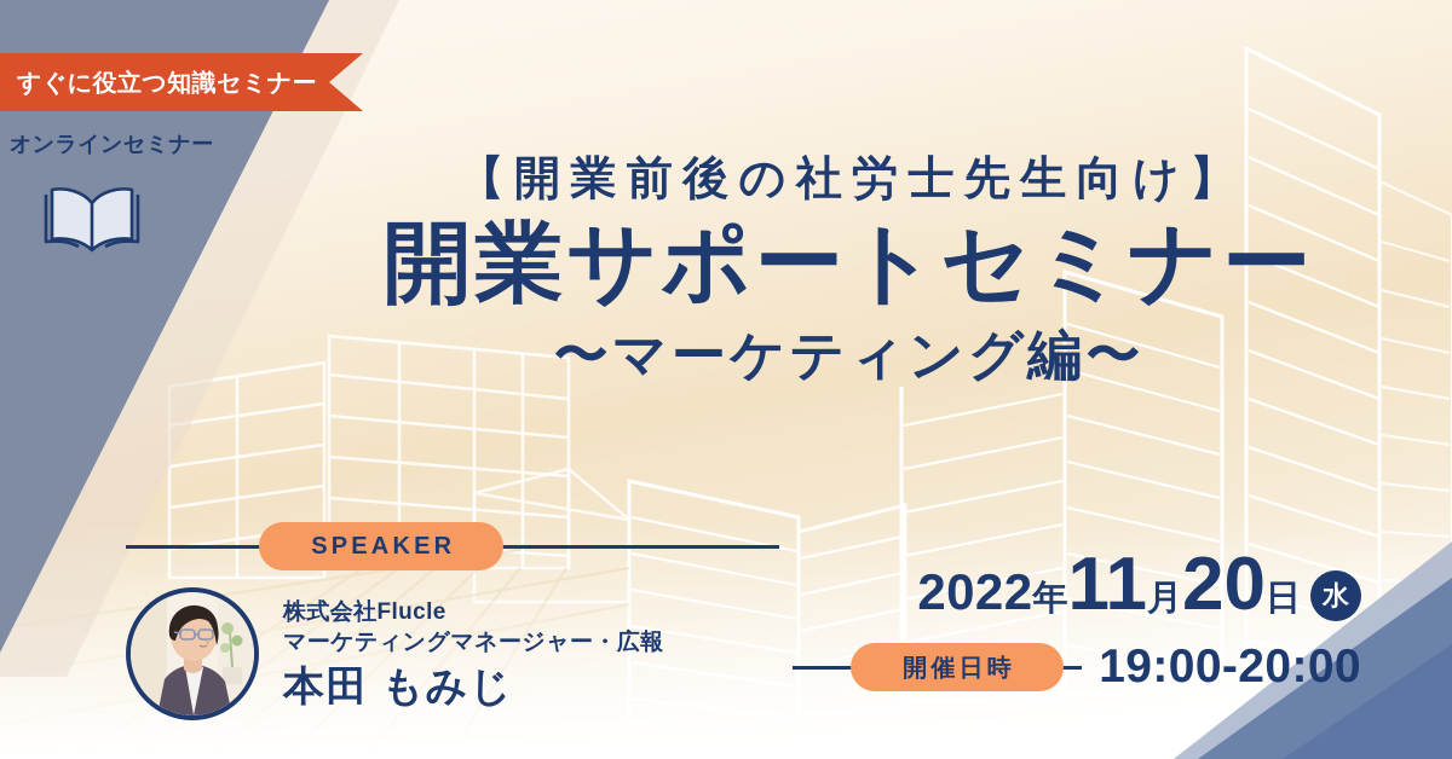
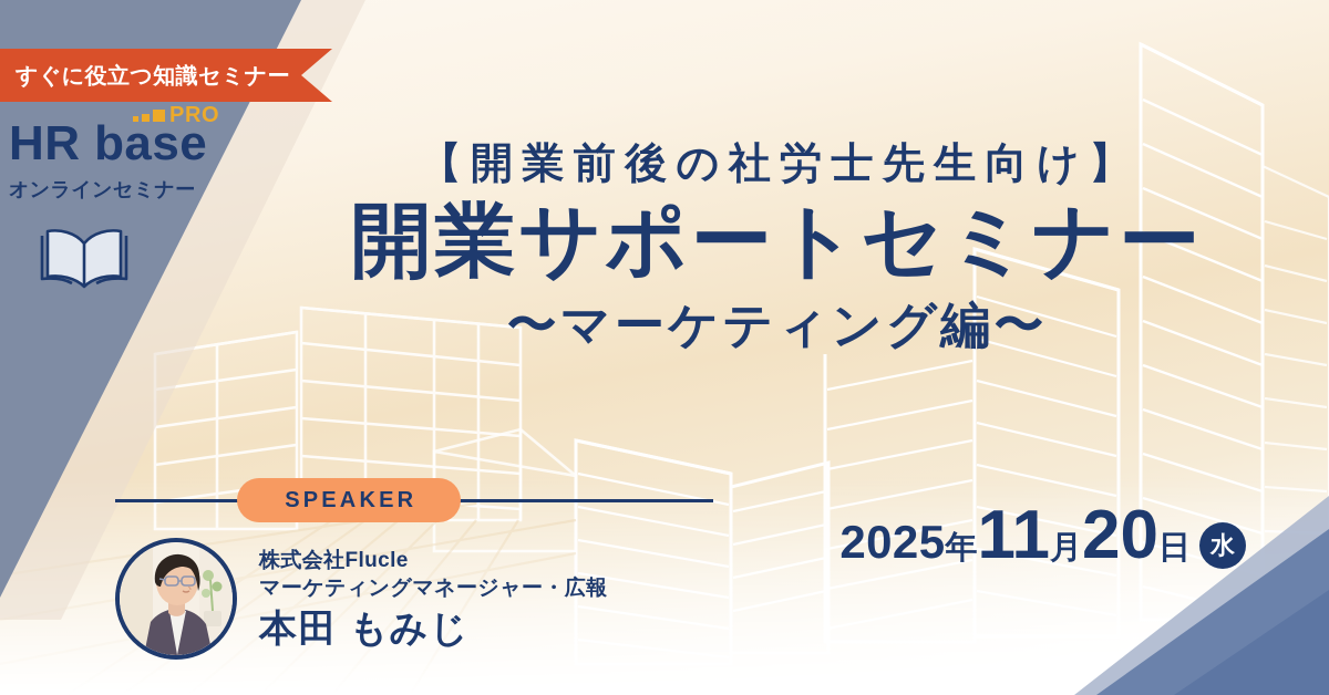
  すぐに役立つ知識セミナー
+ HR base
+ PRO
  オンラインセミナー
  【開業前後の社労士先生向け】
  開業サポートセミナー
  〜マーケティング編〜
  SPEAKER
  株式会社Flucle
  マーケティングマネージャー・広報
  本田 もみじ
- 2022
+ 2025
  年
  11
  月
  20
  日
  水
- 開催日時
- 19:00-20:00
